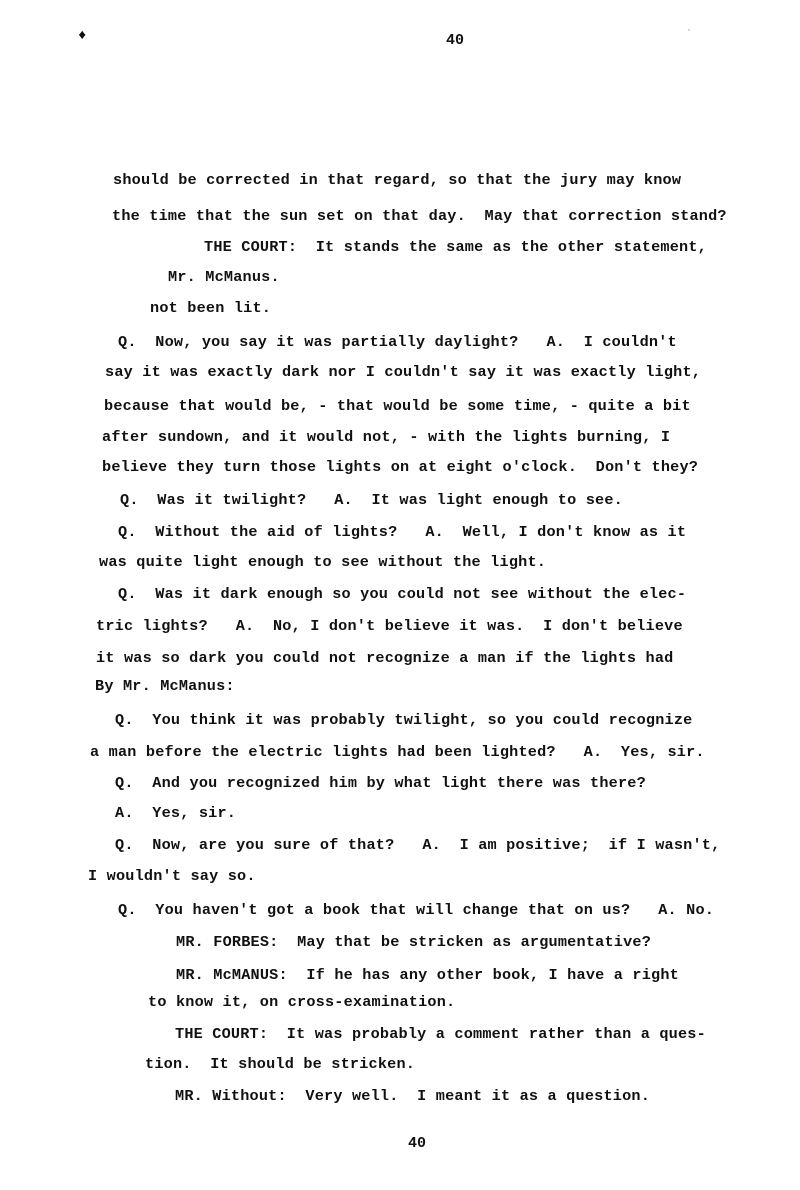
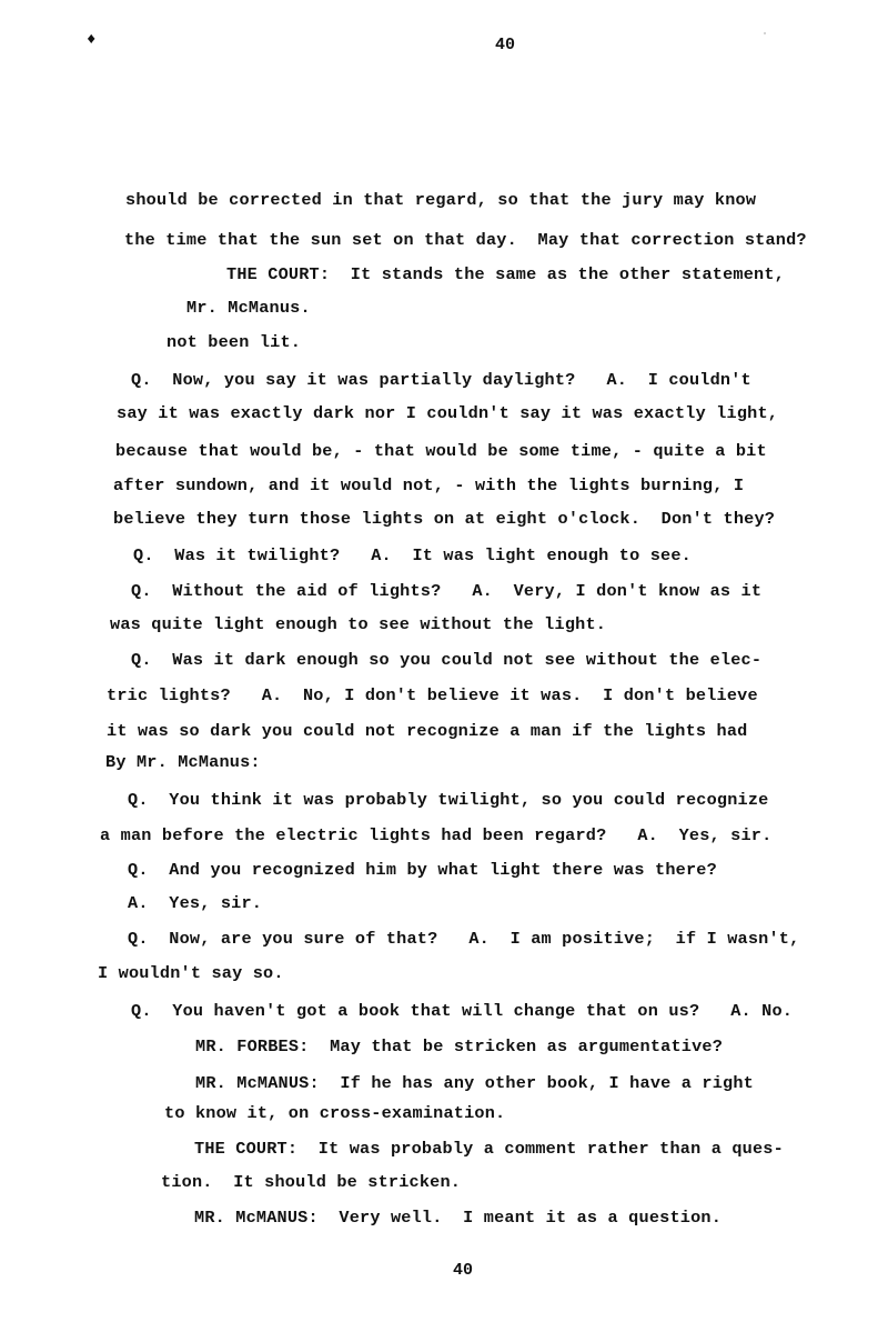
  ♦
  40
  ˙
  should be corrected in that regard, so that the jury may know
  the time that the sun set on that day. May that correction stand?
  THE COURT: It stands the same as the other statement,
  Mr. McManus.
  not been lit.
  Q. Now, you say it was partially daylight? A. I couldn't
  say it was exactly dark nor I couldn't say it was exactly light,
  because that would be, - that would be some time, - quite a bit
  after sundown, and it would not, - with the lights burning, I
  believe they turn those lights on at eight o'clock. Don't they?
  Q. Was it twilight? A. It was light enough to see.
- Q. Without the aid of lights? A. Well, I don't know as it
+ Q. Without the aid of lights? A. Very, I don't know as it
  was quite light enough to see without the light.
  Q. Was it dark enough so you could not see without the elec-
  tric lights? A. No, I don't believe it was. I don't believe
  it was so dark you could not recognize a man if the lights had
  By Mr. McManus:
  Q. You think it was probably twilight, so you could recognize
- a man before the electric lights had been lighted? A. Yes, sir.
+ a man before the electric lights had been regard? A. Yes, sir.
  Q. And you recognized him by what light there was there?
  A. Yes, sir.
  Q. Now, are you sure of that? A. I am positive; if I wasn't,
  I wouldn't say so.
  Q. You haven't got a book that will change that on us? A. No.
  MR. FORBES: May that be stricken as argumentative?
  MR. McMANUS: If he has any other book, I have a right
  to know it, on cross-examination.
  THE COURT: It was probably a comment rather than a ques-
  tion. It should be stricken.
- MR. Without: Very well. I meant it as a question.
+ MR. McMANUS: Very well. I meant it as a question.
  40
